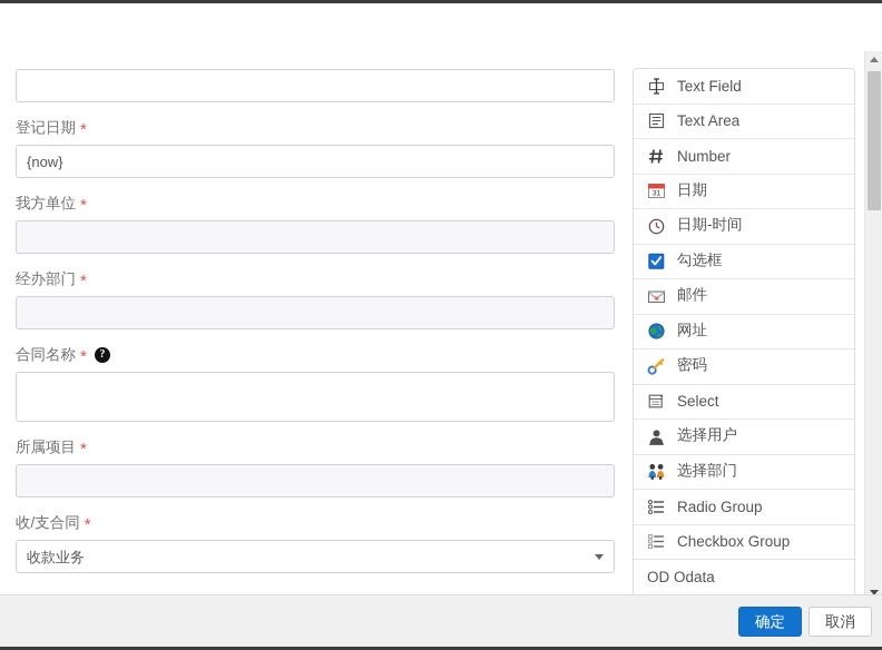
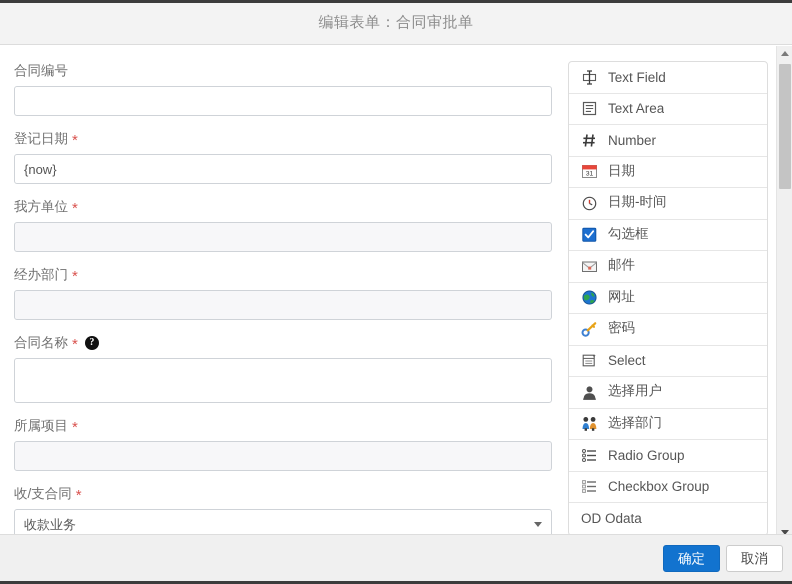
+ 编辑表单：合同审批单
+ 合同编号
  登记日期
  *
  {now}
  我方单位
  *
  经办部门
  *
  合同名称
  *
  ?
  所属项目
  *
  收/支合同
  *
  收款业务
  Text Field
  Text Area
  Number
  日期
  日期-时间
  勾选框
  邮件
  网址
  密码
  Select
  选择用户
  选择部门
  Radio Group
  Checkbox Group
  OD Odata
  确定
  取消
